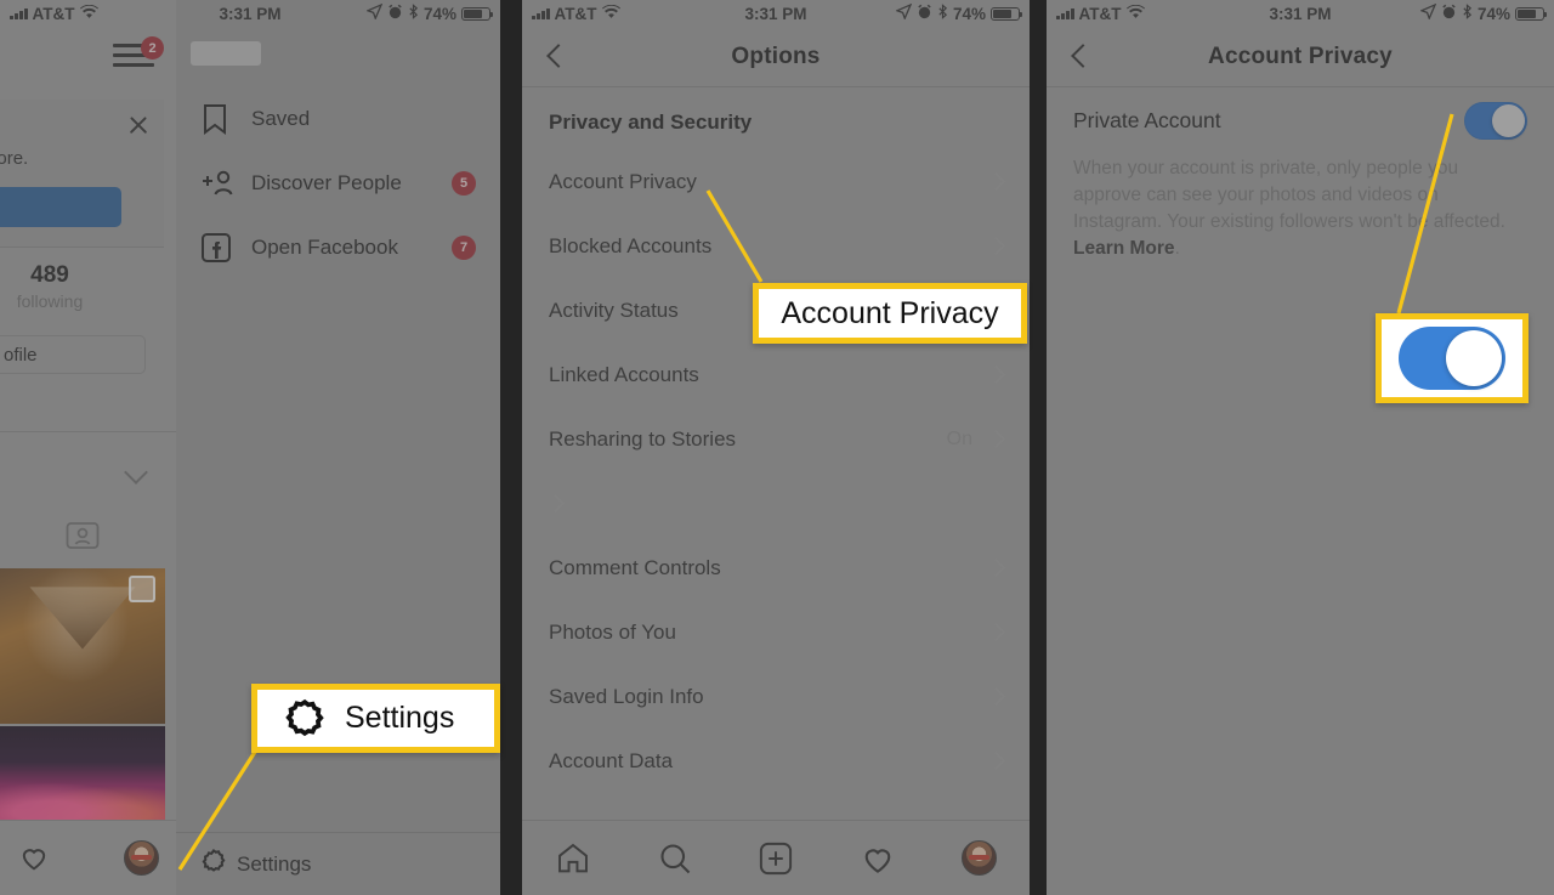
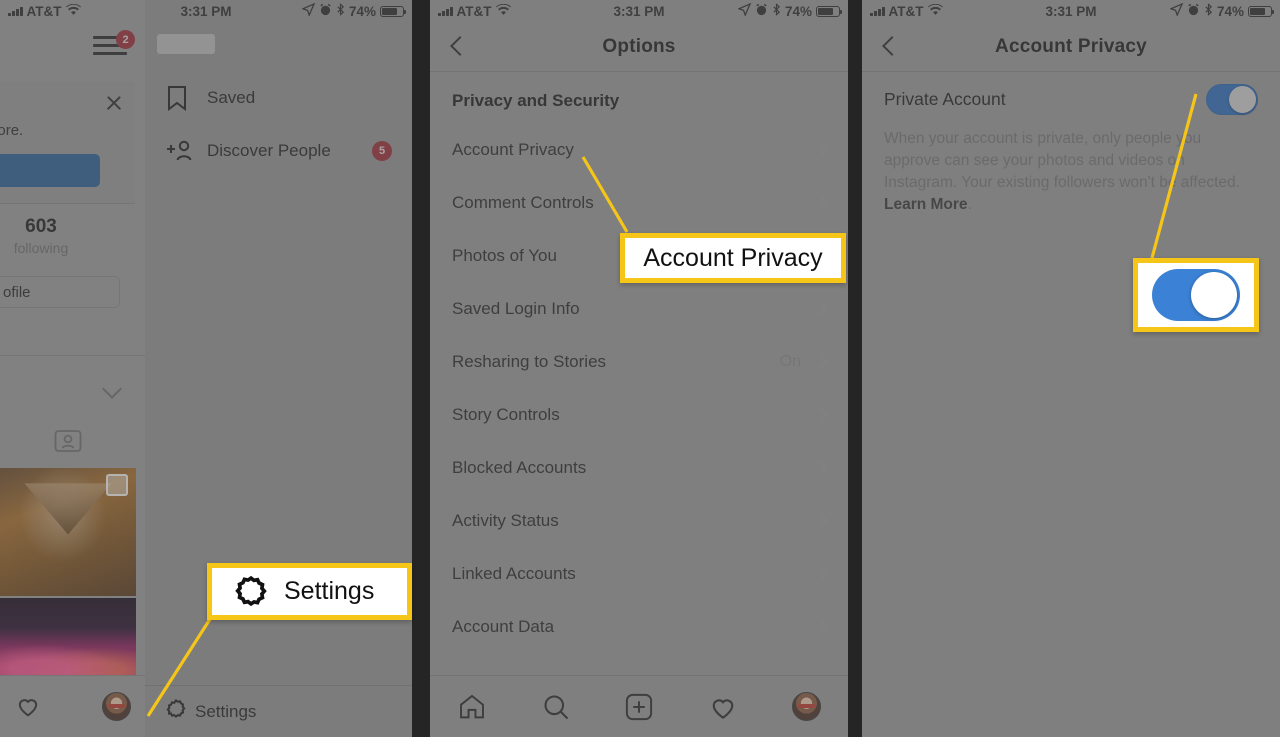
- 489
+ 603
  following
  ofile
  Saved
  Discover People
  5
- Open Facebook
- 7
  Settings
  AT&T
  3:31 PM
  74%
  2
  AT&T
  3:31 PM
  74%
  Options
  Privacy and Security
  Account Privacy
- Blocked Accounts
+ Comment Controls
- Activity Status
+ Photos of You
- Linked Accounts
+ Saved Login Info
  Resharing to Stories
+ Story Controls
- Comment Controls
+ Blocked Accounts
- Photos of You
+ Activity Status
- Saved Login Info
+ Linked Accounts
  Account Data
  AT&T
  3:31 PM
  74%
  Account Privacy
  Private Account
  When your account is private, only people you approve can see your photos and videos on Instagram. Your existing followers won't b affected. Learn More
  Settings
  Account Privacy
